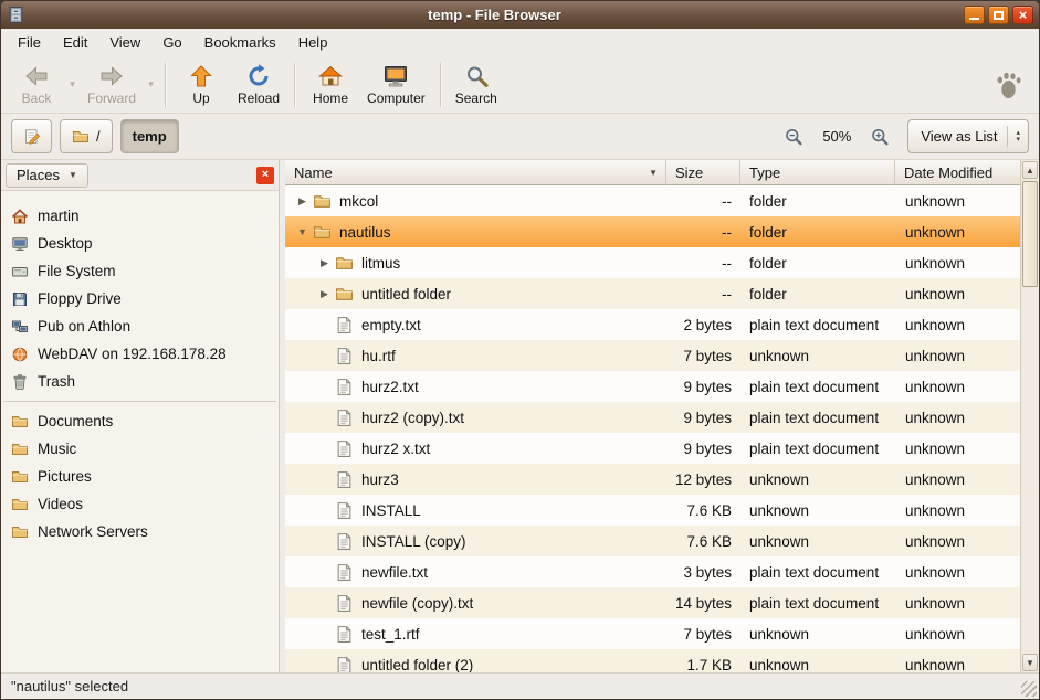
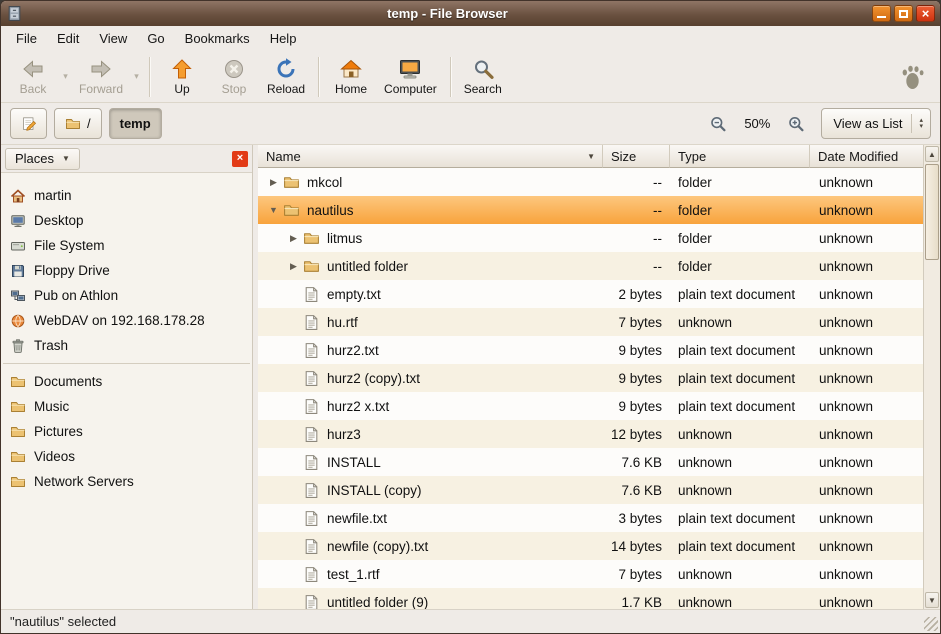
  temp - File Browser
  ×
  File
  Edit
  View
  Go
  Bookmarks
  Help
  Back
  ▾
  Forward
  ▾
  Up
+ Stop
  Reload
  Home
  Computer
  Search
  /
  temp
  50%
  View as List
  Places
  ▼
  ×
  martin
  Desktop
  File System
  Floppy Drive
  Pub on Athlon
  WebDAV on 192.168.178.28
  Trash
  Documents
  Music
  Pictures
  Videos
  Network Servers
  Name
  ▼
  Size
  Type
  Date Modified
  ▶
  mkcol
  --
  folder
  unknown
  ▼
  nautilus
  --
  folder
  unknown
  ▶
  litmus
  --
  folder
  unknown
  ▶
  untitled folder
  --
  folder
  unknown
  empty.txt
  2 bytes
  plain text document
  unknown
  hu.rtf
  7 bytes
  unknown
  unknown
  hurz2.txt
  9 bytes
  plain text document
  unknown
  hurz2 (copy).txt
  9 bytes
  plain text document
  unknown
  hurz2 x.txt
  9 bytes
  plain text document
  unknown
  hurz3
  12 bytes
  unknown
  unknown
  INSTALL
  7.6 KB
  unknown
  unknown
  INSTALL (copy)
  7.6 KB
  unknown
  unknown
  newfile.txt
  3 bytes
  plain text document
  unknown
  newfile (copy).txt
  14 bytes
  plain text document
  unknown
  test_1.rtf
  7 bytes
  unknown
  unknown
- untitled folder (2)
+ untitled folder (9)
  1.7 KB
  unknown
  unknown
  ▲
  ▼
  "nautilus" selected
